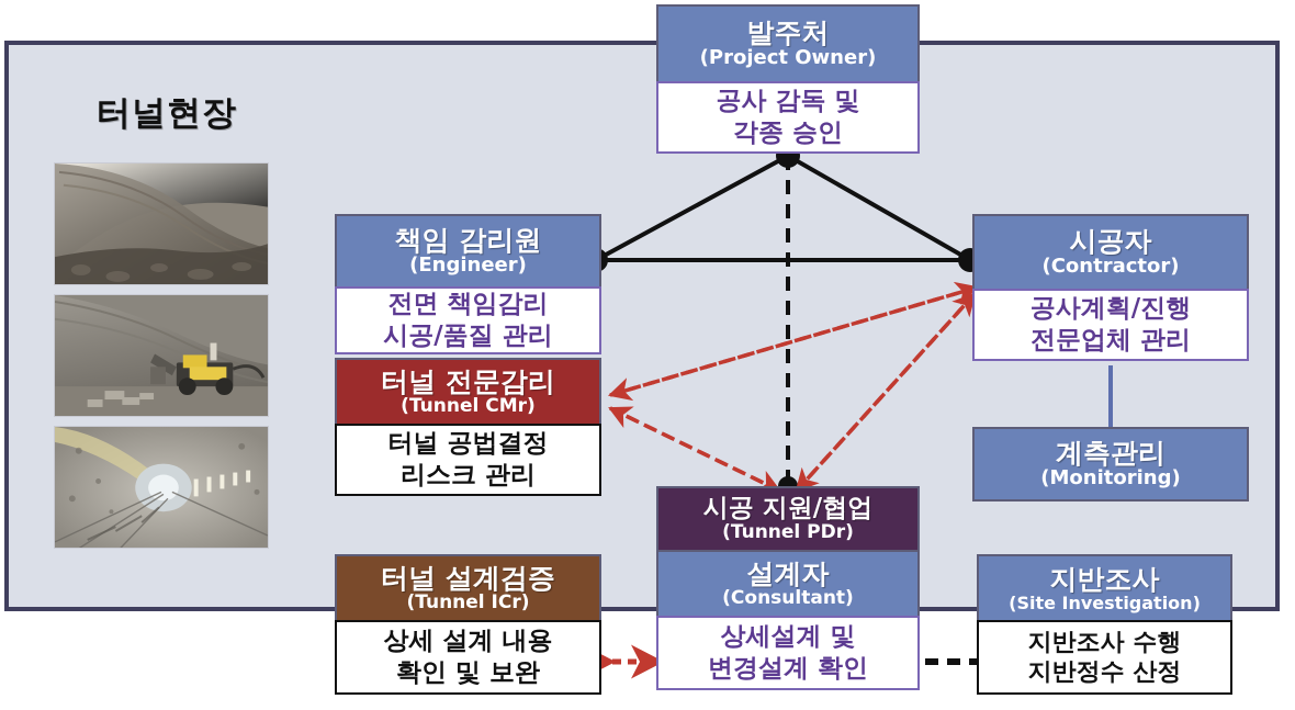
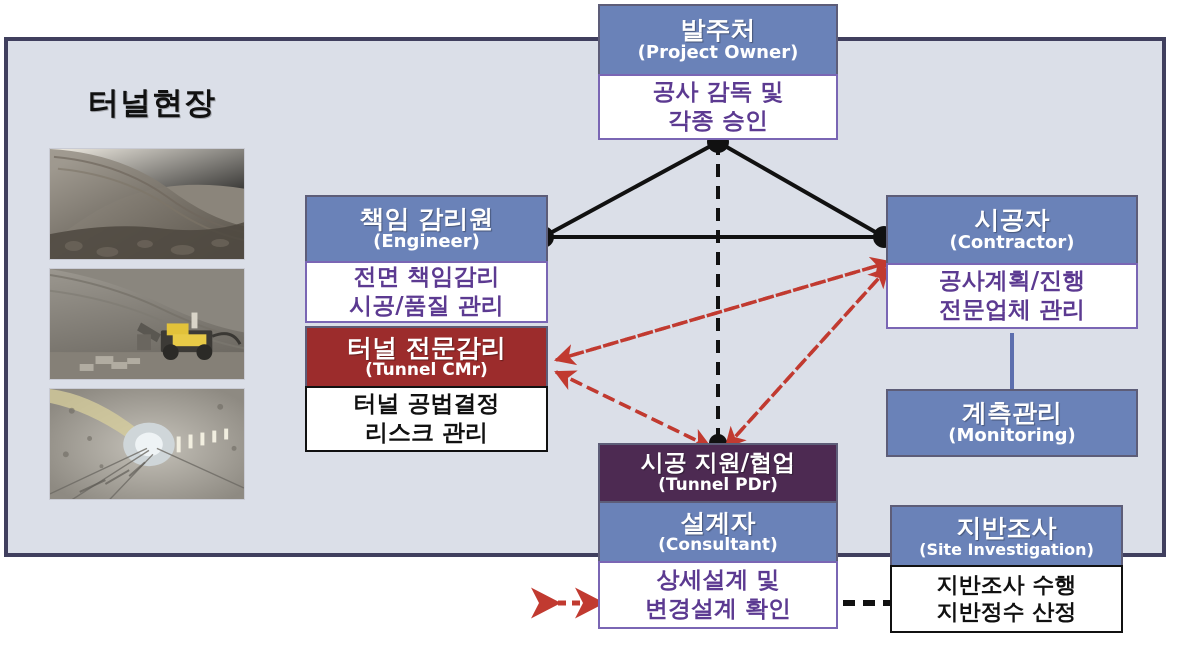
  터널현장
  발주처
  (Project Owner)
  공사 감독 및
  각종 승인
  책임 감리원
  (Engineer)
  전면 책임감리
  시공/품질 관리
  터널 전문감리
  (Tunnel CMr)
  터널 공법결정
  리스크 관리
  시공자
  (Contractor)
  공사계획/진행
  전문업체 관리
  계측관리
  (Monitoring)
  시공 지원/협업
  (Tunnel PDr)
  설계자
  (Consultant)
  상세설계 및
  변경설계 확인
- 터널 설계검증
- (Tunnel ICr)
- 상세 설계 내용
- 확인 및 보완
  지반조사
  (Site Investigation)
  지반조사 수행
  지반정수 산정
